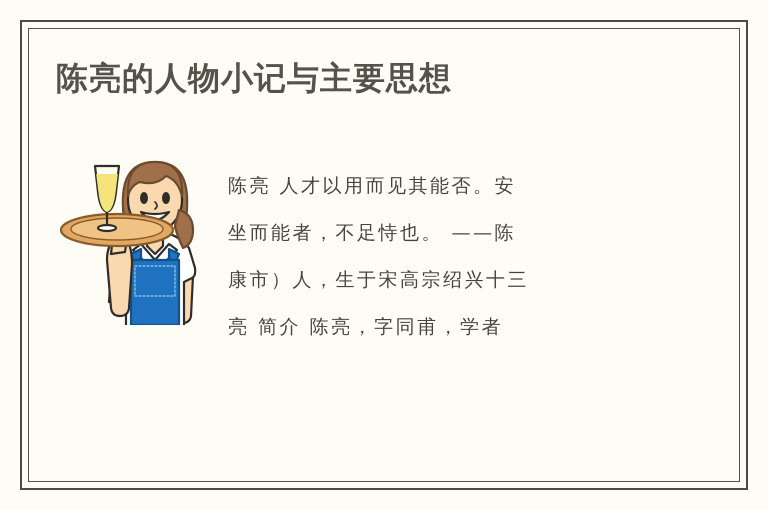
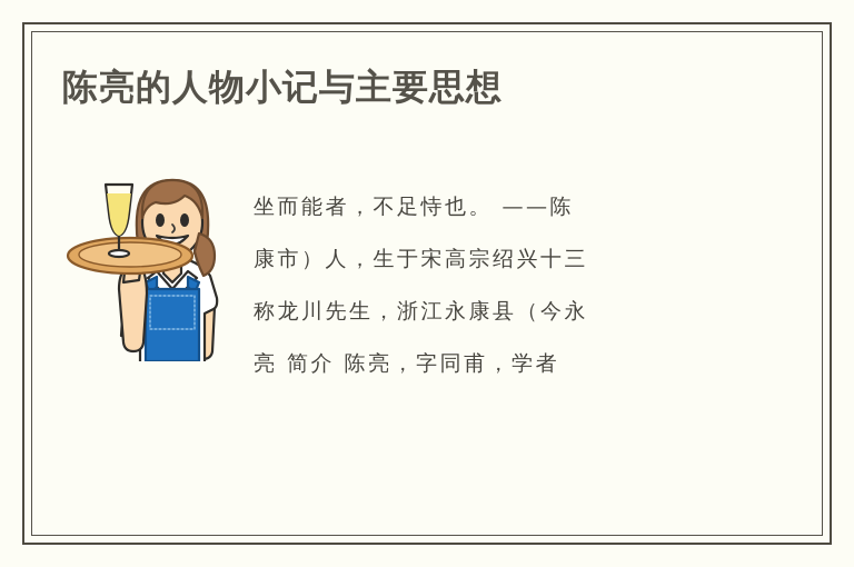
  陈亮的人物小记与主要思想
- 陈亮 人才以用而见其能否。安
  坐而能者，不足恃也。 ——陈
  康市）人，生于宋高宗绍兴十三
+ 称龙川先生，浙江永康县（今永
  亮 简介 陈亮，字同甫，学者
